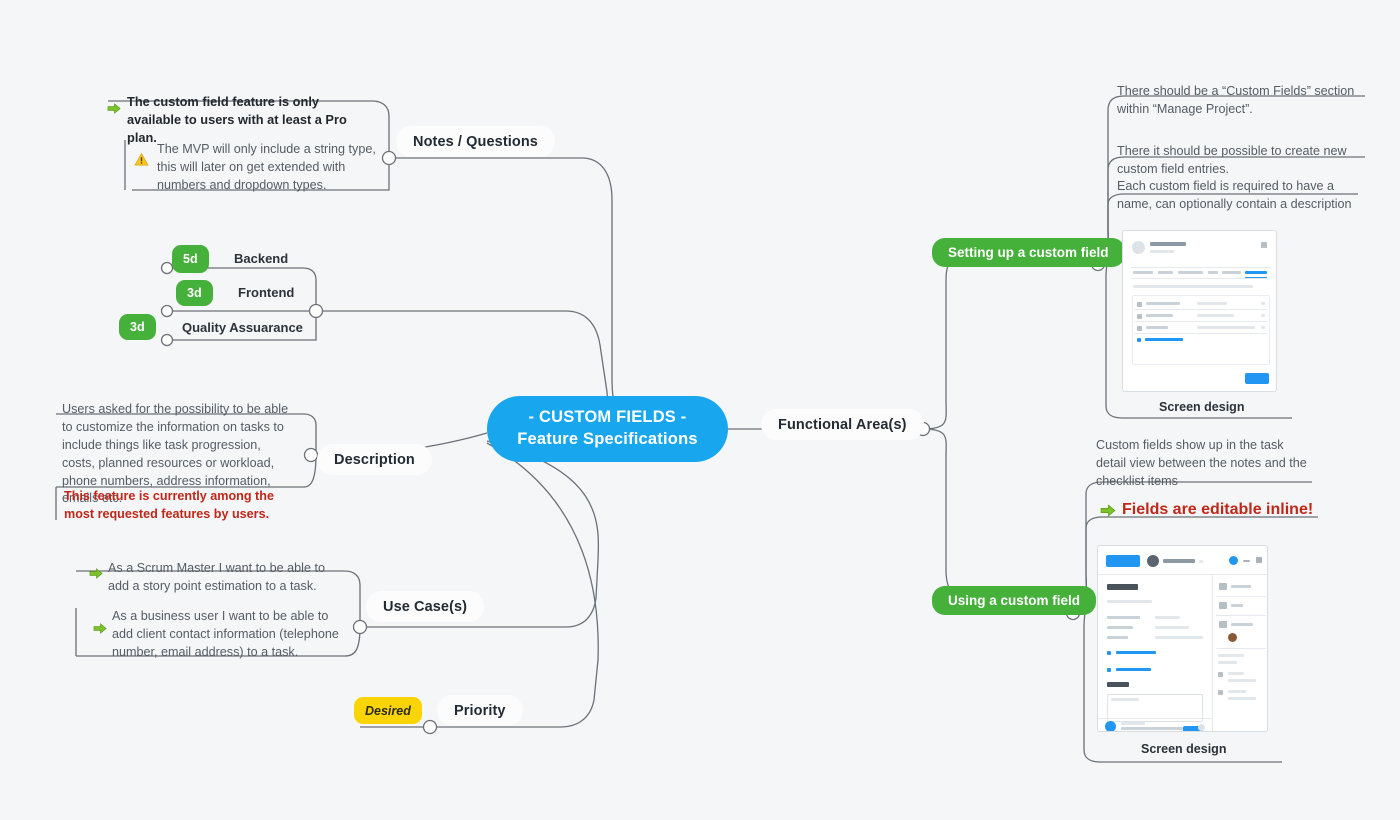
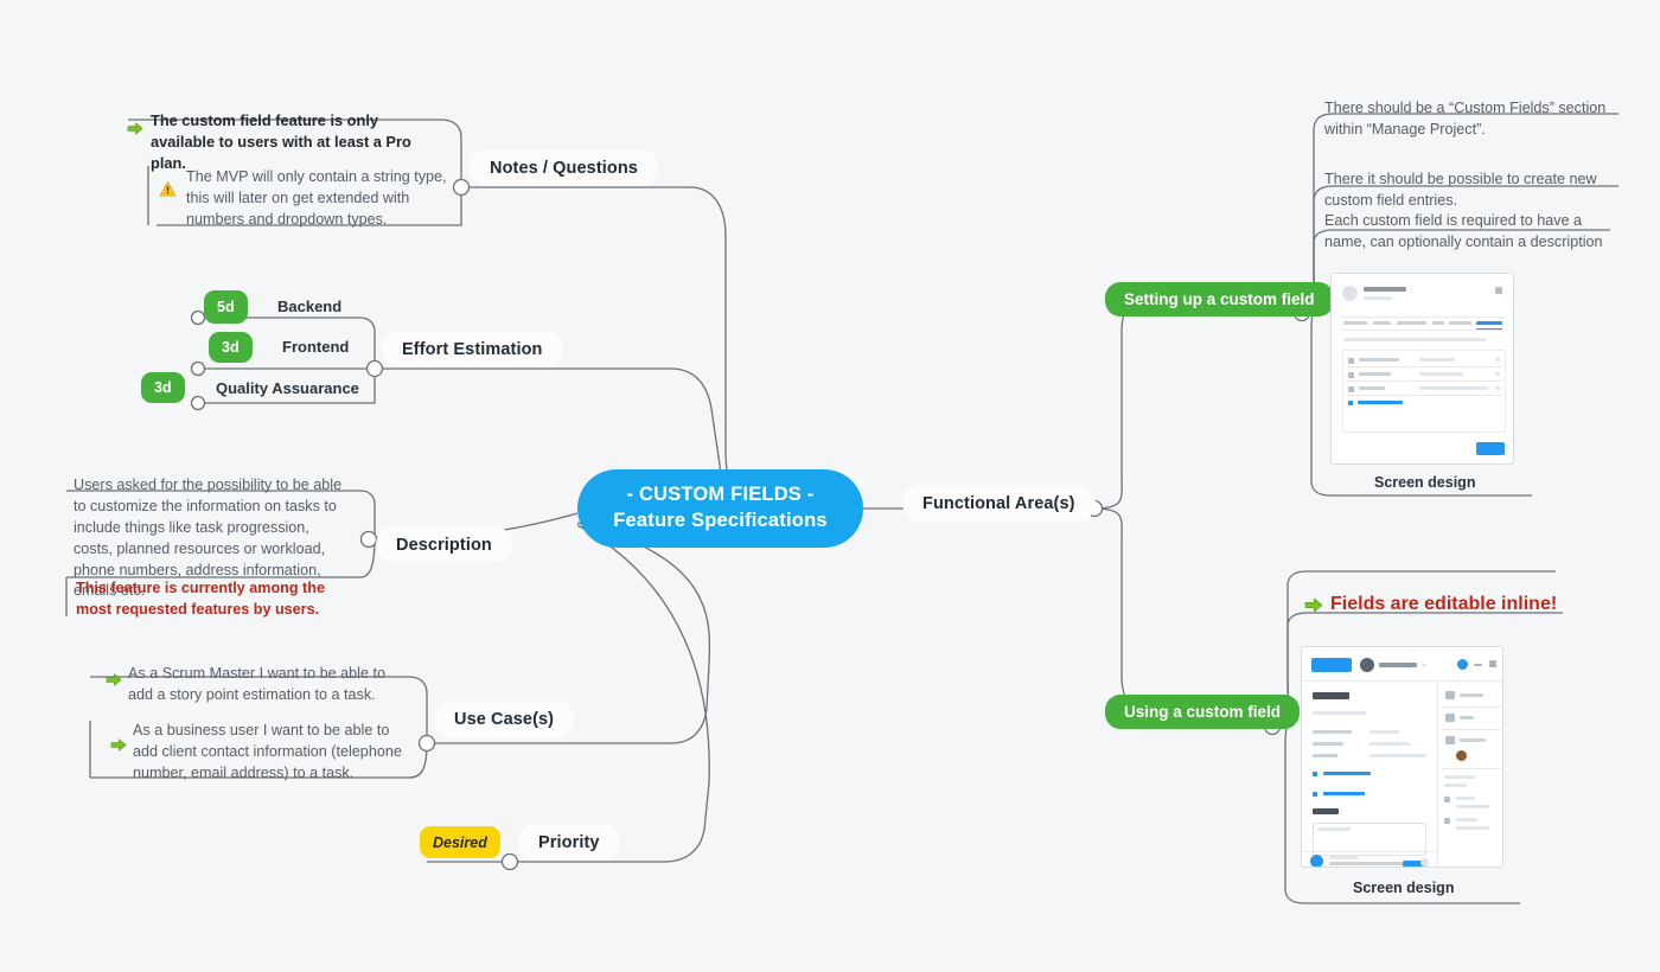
  - CUSTOM FIELDS -
  Feature Specifications
  Notes / Questions
+ Effort Estimation
  Description
  Use Case(s)
  Priority
  Functional Area(s)
  The custom field feature is only available to users with at least a Pro plan.
- The MVP will only include a string type, this will later on get extended with numbers and dropdown types.
+ The MVP will only contain a string type, this will later on get extended with numbers and dropdown types.
  5d
  Backend
  3d
  Frontend
  3d
  Quality Assuarance
  Users asked for the possibility to be able to customize the information on tasks to include things like task progression, costs, planned resources or workload, phone numbers, address information, emails etc.
  This feature is currently among the most requested features by users.
  As a Scrum Master I want to be able to add a story point estimation to a task.
  As a business user I want to be able to add client contact information (telephone number, email address) to a task.
  Desired
  Setting up a custom field
  There should be a “Custom Fields” section within “Manage Project”.
  There it should be possible to create new custom field entries.
  Each custom field is required to have a name, can optionally contain a description
  Screen design
  Using a custom field
- Custom fields show up in the task detail view between the notes and the checklist items
  Fields are editable inline!
  Screen design
